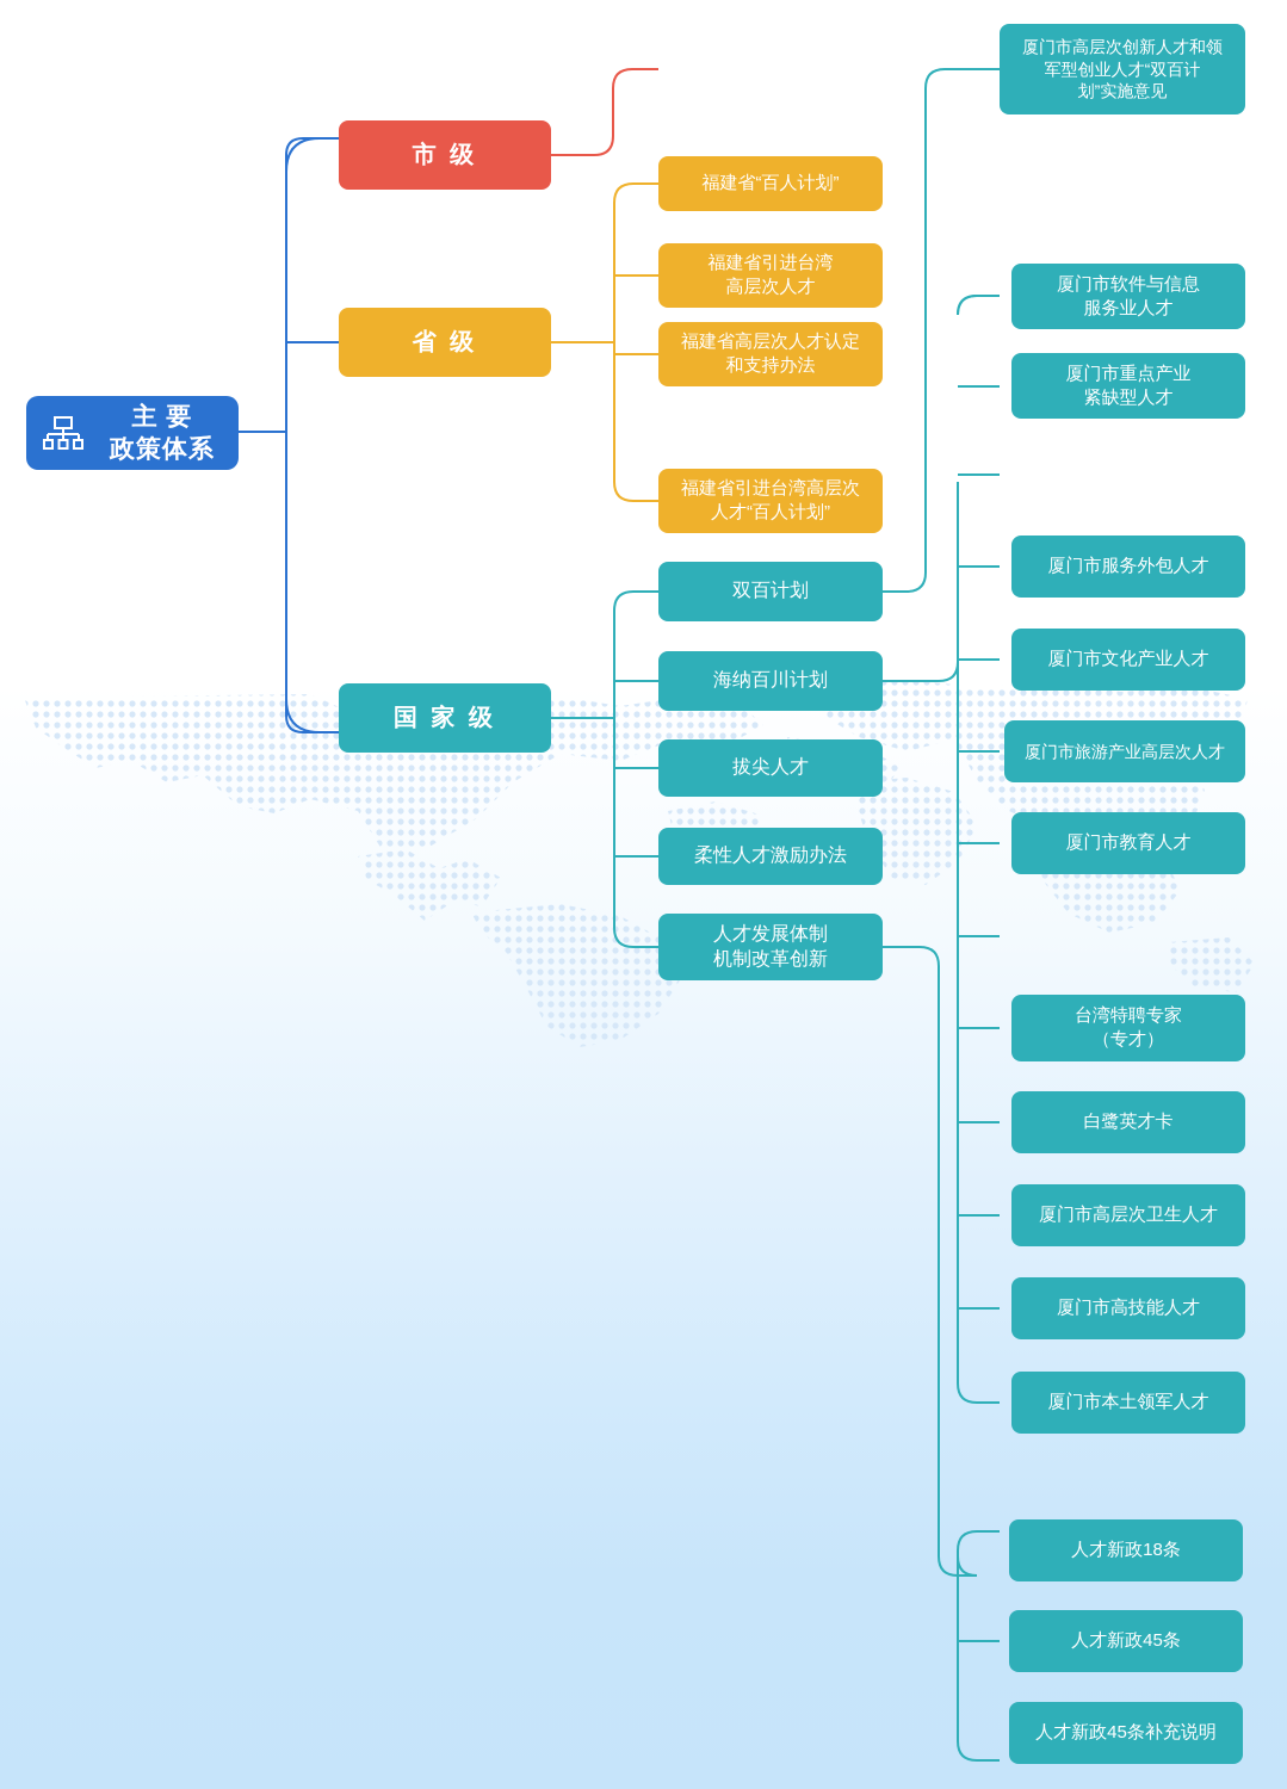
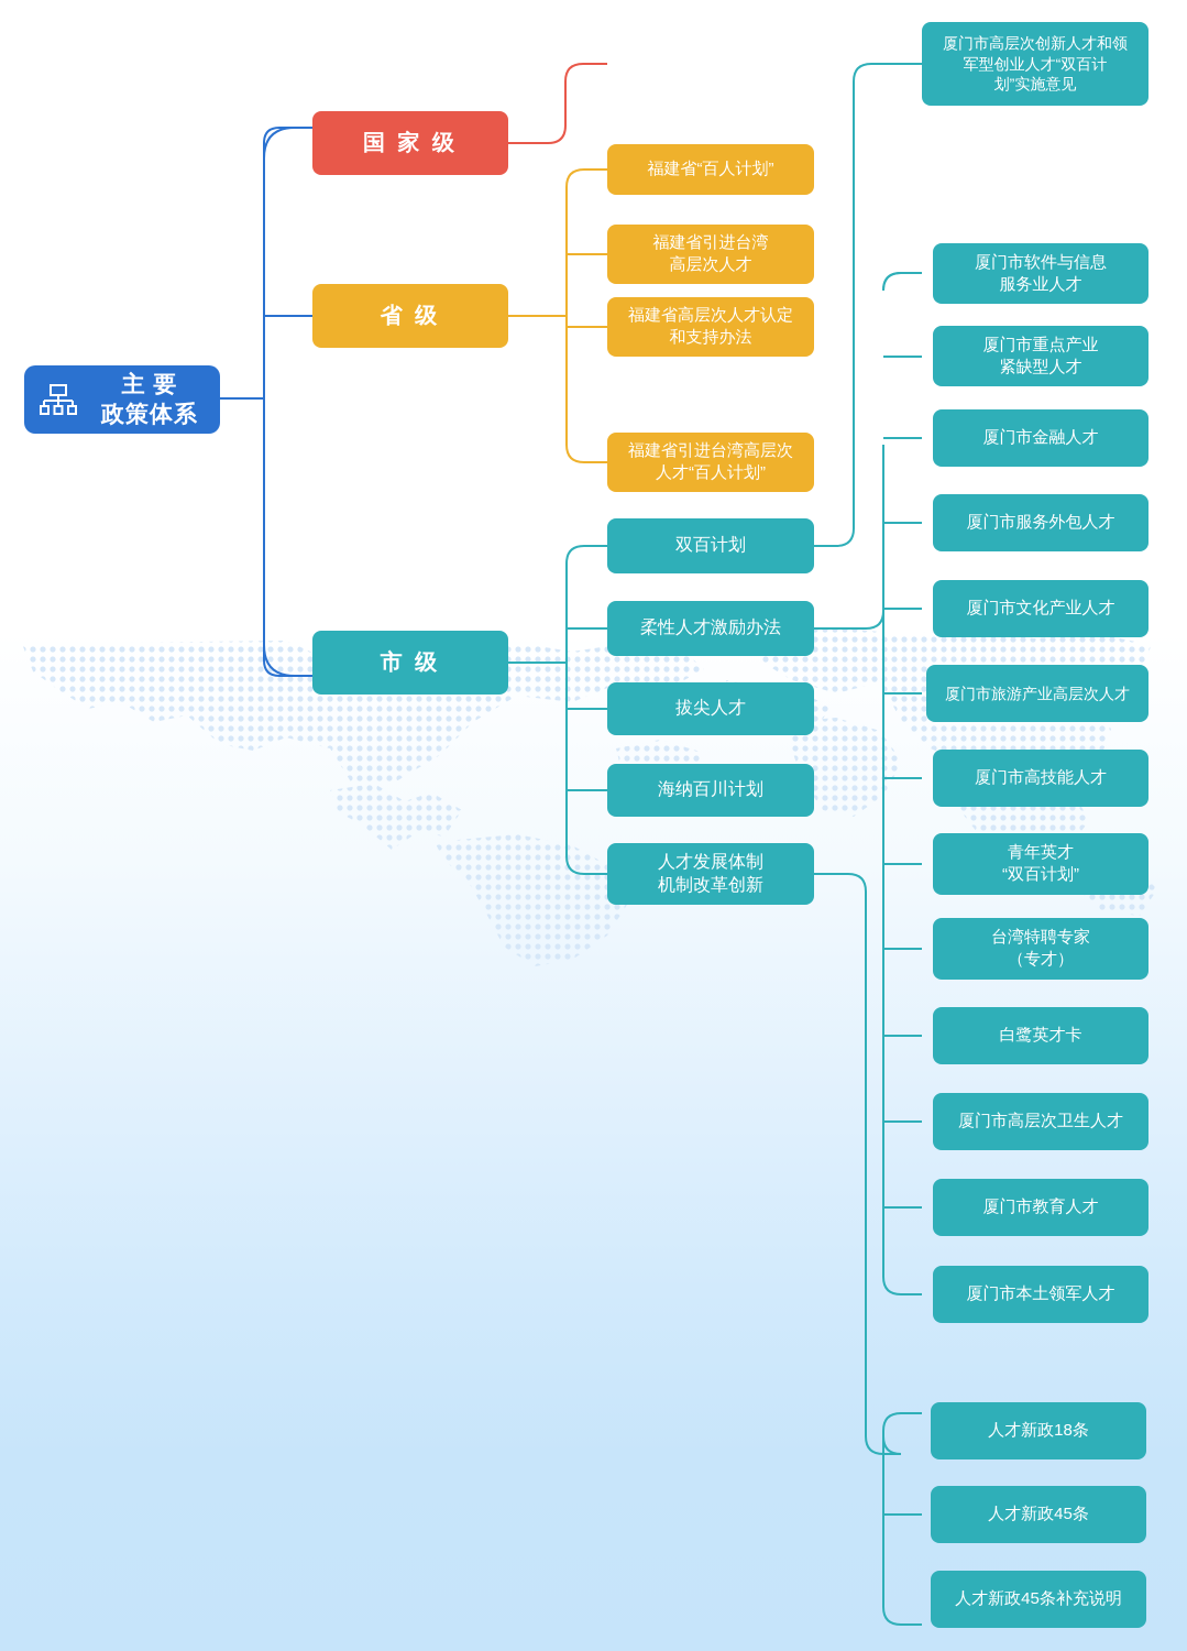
  主 要
  政策体系
- 市 级
+ 国 家 级
  省 级
- 国 家 级
+ 市 级
  福建省“百人计划”
  福建省引进台湾
  高层次人才
  福建省高层次人才认定
  和支持办法
  福建省引进台湾高层次
  人才“百人计划”
  双百计划
- 海纳百川计划
+ 柔性人才激励办法
  拔尖人才
- 柔性人才激励办法
+ 海纳百川计划
  人才发展体制
  机制改革创新
  厦门市高层次创新人才和领
  军型创业人才“双百计
  划”实施意见
  厦门市软件与信息
  服务业人才
  厦门市重点产业
  紧缺型人才
+ 厦门市金融人才
  厦门市服务外包人才
  厦门市文化产业人才
  厦门市旅游产业高层次人才
- 厦门市教育人才
+ 厦门市高技能人才
+ 青年英才
+ “双百计划”
  台湾特聘专家
  （专才）
  白鹭英才卡
  厦门市高层次卫生人才
- 厦门市高技能人才
+ 厦门市教育人才
  厦门市本土领军人才
  人才新政18条
  人才新政45条
  人才新政45条补充说明
